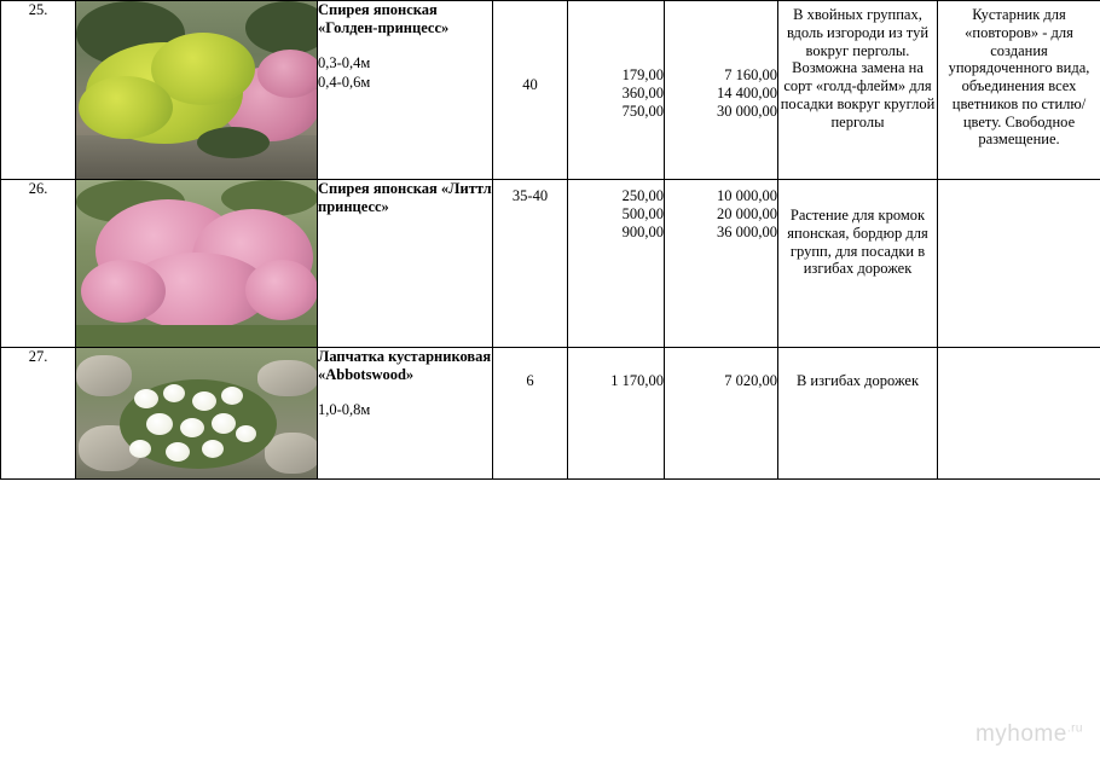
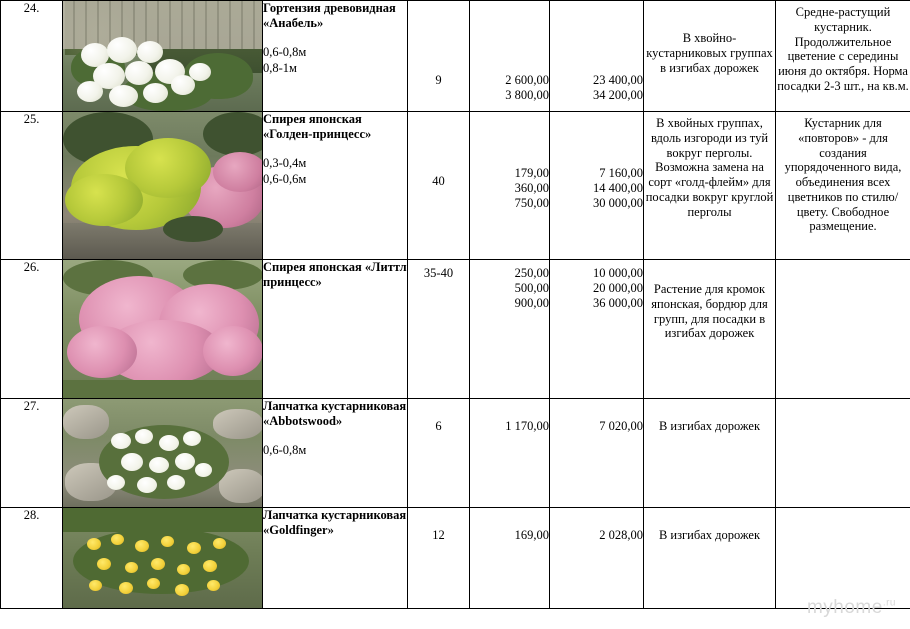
+ 24.		Гортензия древовидная «Анабель» 0,6-0,8м 0,8-1м	9	2 600,00 3 800,00	23 400,00 34 200,00	В хвойно-кустарниковых группах в изгибах дорожек	Средне-растущий кустарник. Продолжительное цветение с середины июня до октября. Норма посадки 2-3 шт., на кв.м.
- 25.		Спирея японская «Голден-принцесс» 0,3-0,4м 0,4-0,6м	40	179,00 360,00 750,00	7 160,00 14 400,00 30 000,00	В хвойных группах, вдоль изгороди из туй вокруг перголы. Возможна замена на сорт «голд-флейм» для посадки вокруг круглой перголы	Кустарник для «повторов» - для создания упорядоченного вида, объединения всех цветников по стилю/цвету. Свободное размещение.
+ 25.		Спирея японская «Голден-принцесс» 0,3-0,4м 0,6-0,6м	40	179,00 360,00 750,00	7 160,00 14 400,00 30 000,00	В хвойных группах, вдоль изгороди из туй вокруг перголы. Возможна замена на сорт «голд-флейм» для посадки вокруг круглой перголы	Кустарник для «повторов» - для создания упорядоченного вида, объединения всех цветников по стилю/цвету. Свободное размещение.
  26.		Спирея японская «Литтл принцесс»	35-40	250,00 500,00 900,00	10 000,00 20 000,00 36 000,00	Растение для кромок японская, бордюр для групп, для посадки в изгибах дорожек
- 27.		Лапчатка кустарниковая «Abbotswood» 1,0-0,8м	6	1 170,00	7 020,00	В изгибах дорожек
+ 27.		Лапчатка кустарниковая «Abbotswood» 0,6-0,8м	6	1 170,00	7 020,00	В изгибах дорожек
+ 28.		Лапчатка кустарниковая «Goldfinger»	12	169,00	2 028,00	В изгибах дорожек
  myhome.ru
